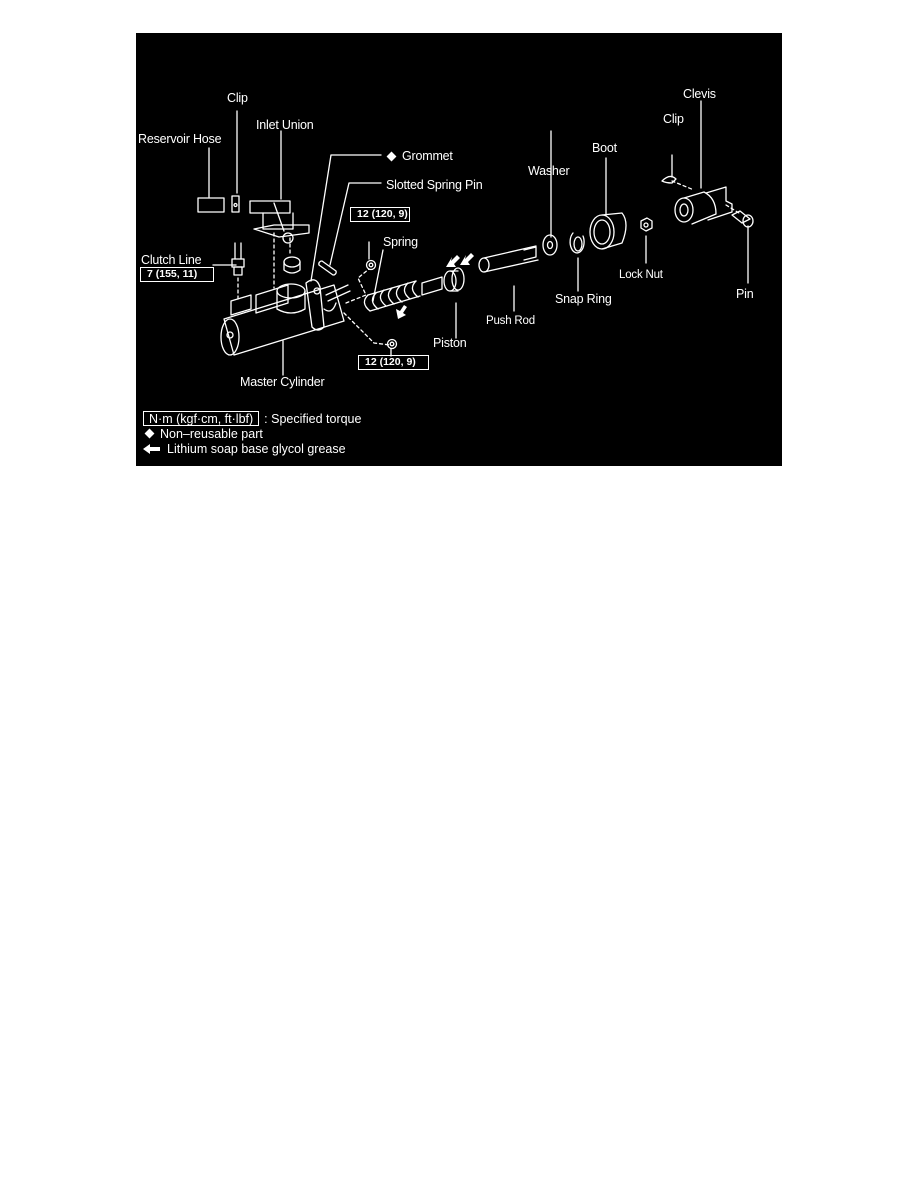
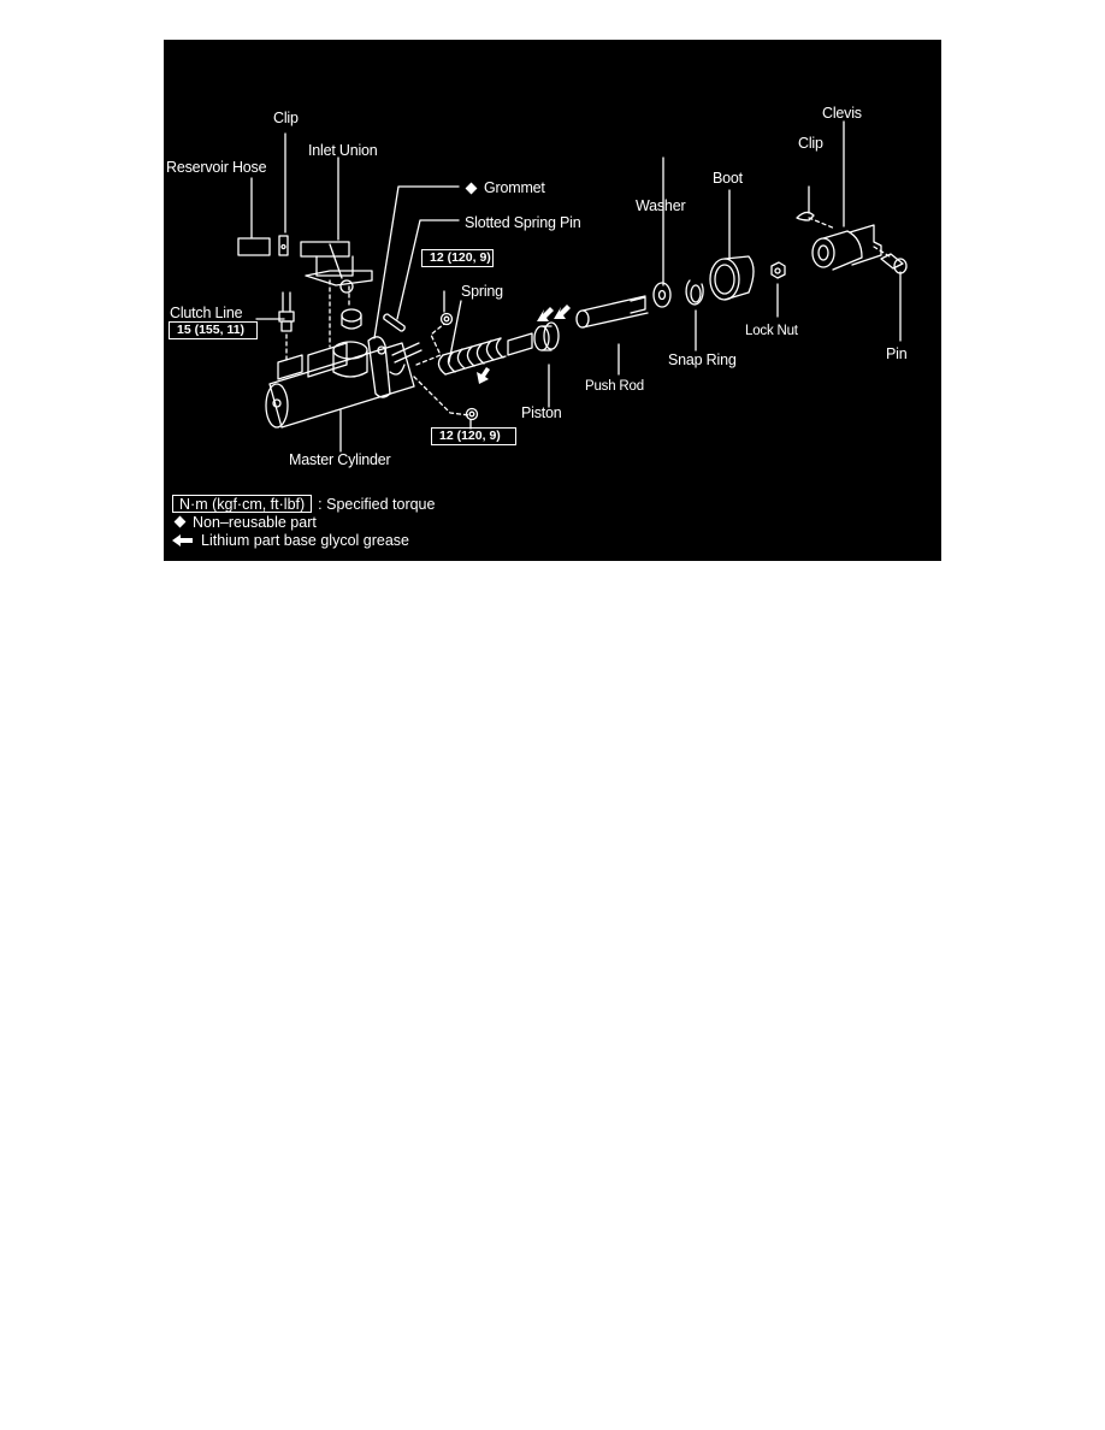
  Clip
  Reservoir Hose
  Inlet Union
  Grommet
  Slotted Spring Pin
  12 (120, 9)
  Spring
  Clutch Line
- 7 (155, 11)
+ 15 (155, 11)
  Piston
  Push Rod
  Washer
  Snap Ring
  Boot
  Lock Nut
  Clip
  Clevis
  Pin
  12 (120, 9)
  Master Cylinder
  N·m (kgf·cm, ft·lbf)
  : Specified torque
  Non–reusable part
- Lithium soap base glycol grease
+ Lithium part base glycol grease
